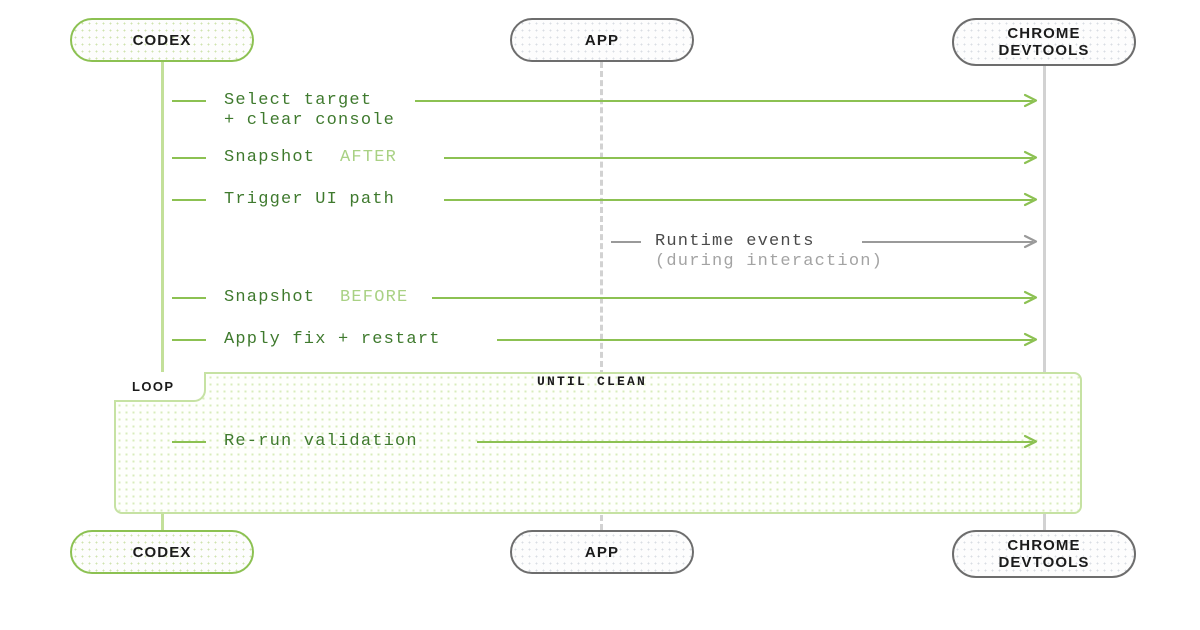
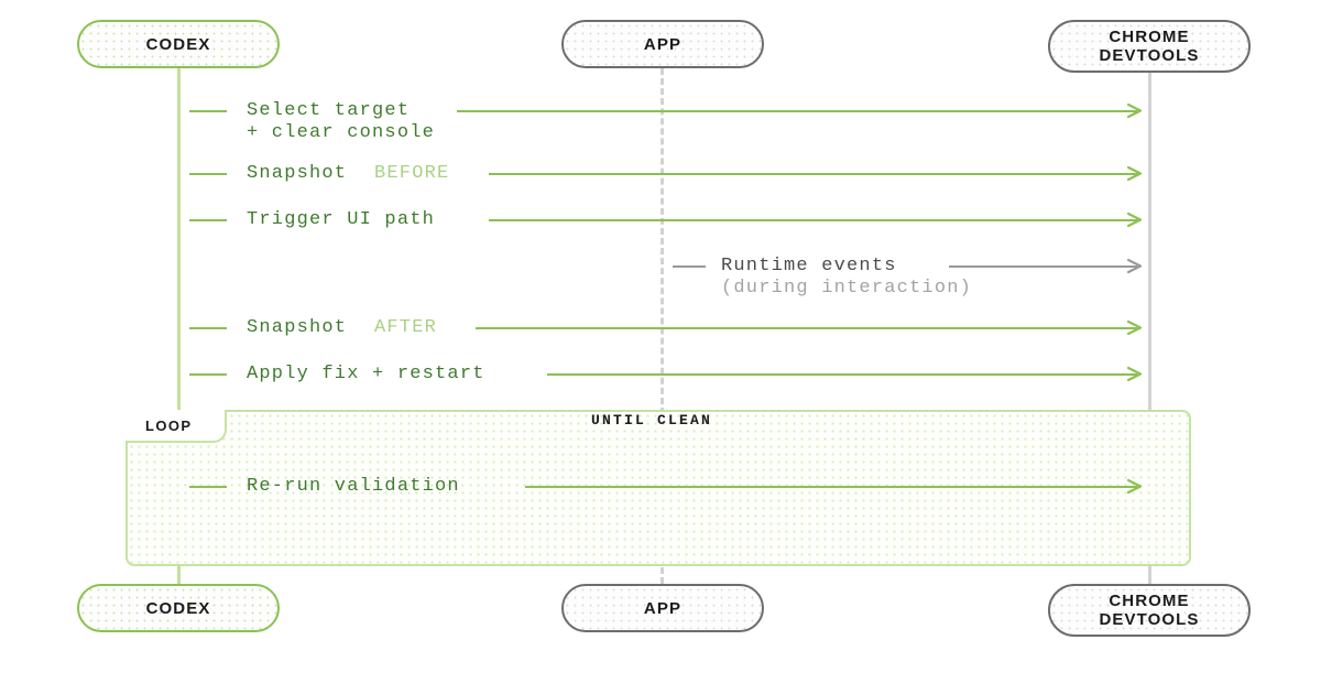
  LOOP
  UNTIL CLEAN
  CODEX
  APP
  CHROME
  DEVTOOLS
  CODEX
  APP
  CHROME
  DEVTOOLS
  Select target
  + clear console
  Snapshot
- AFTER
+ BEFORE
  Trigger UI path
  Runtime events
  (during interaction)
  Snapshot
- BEFORE
+ AFTER
  Apply fix + restart
  Re-run validation
